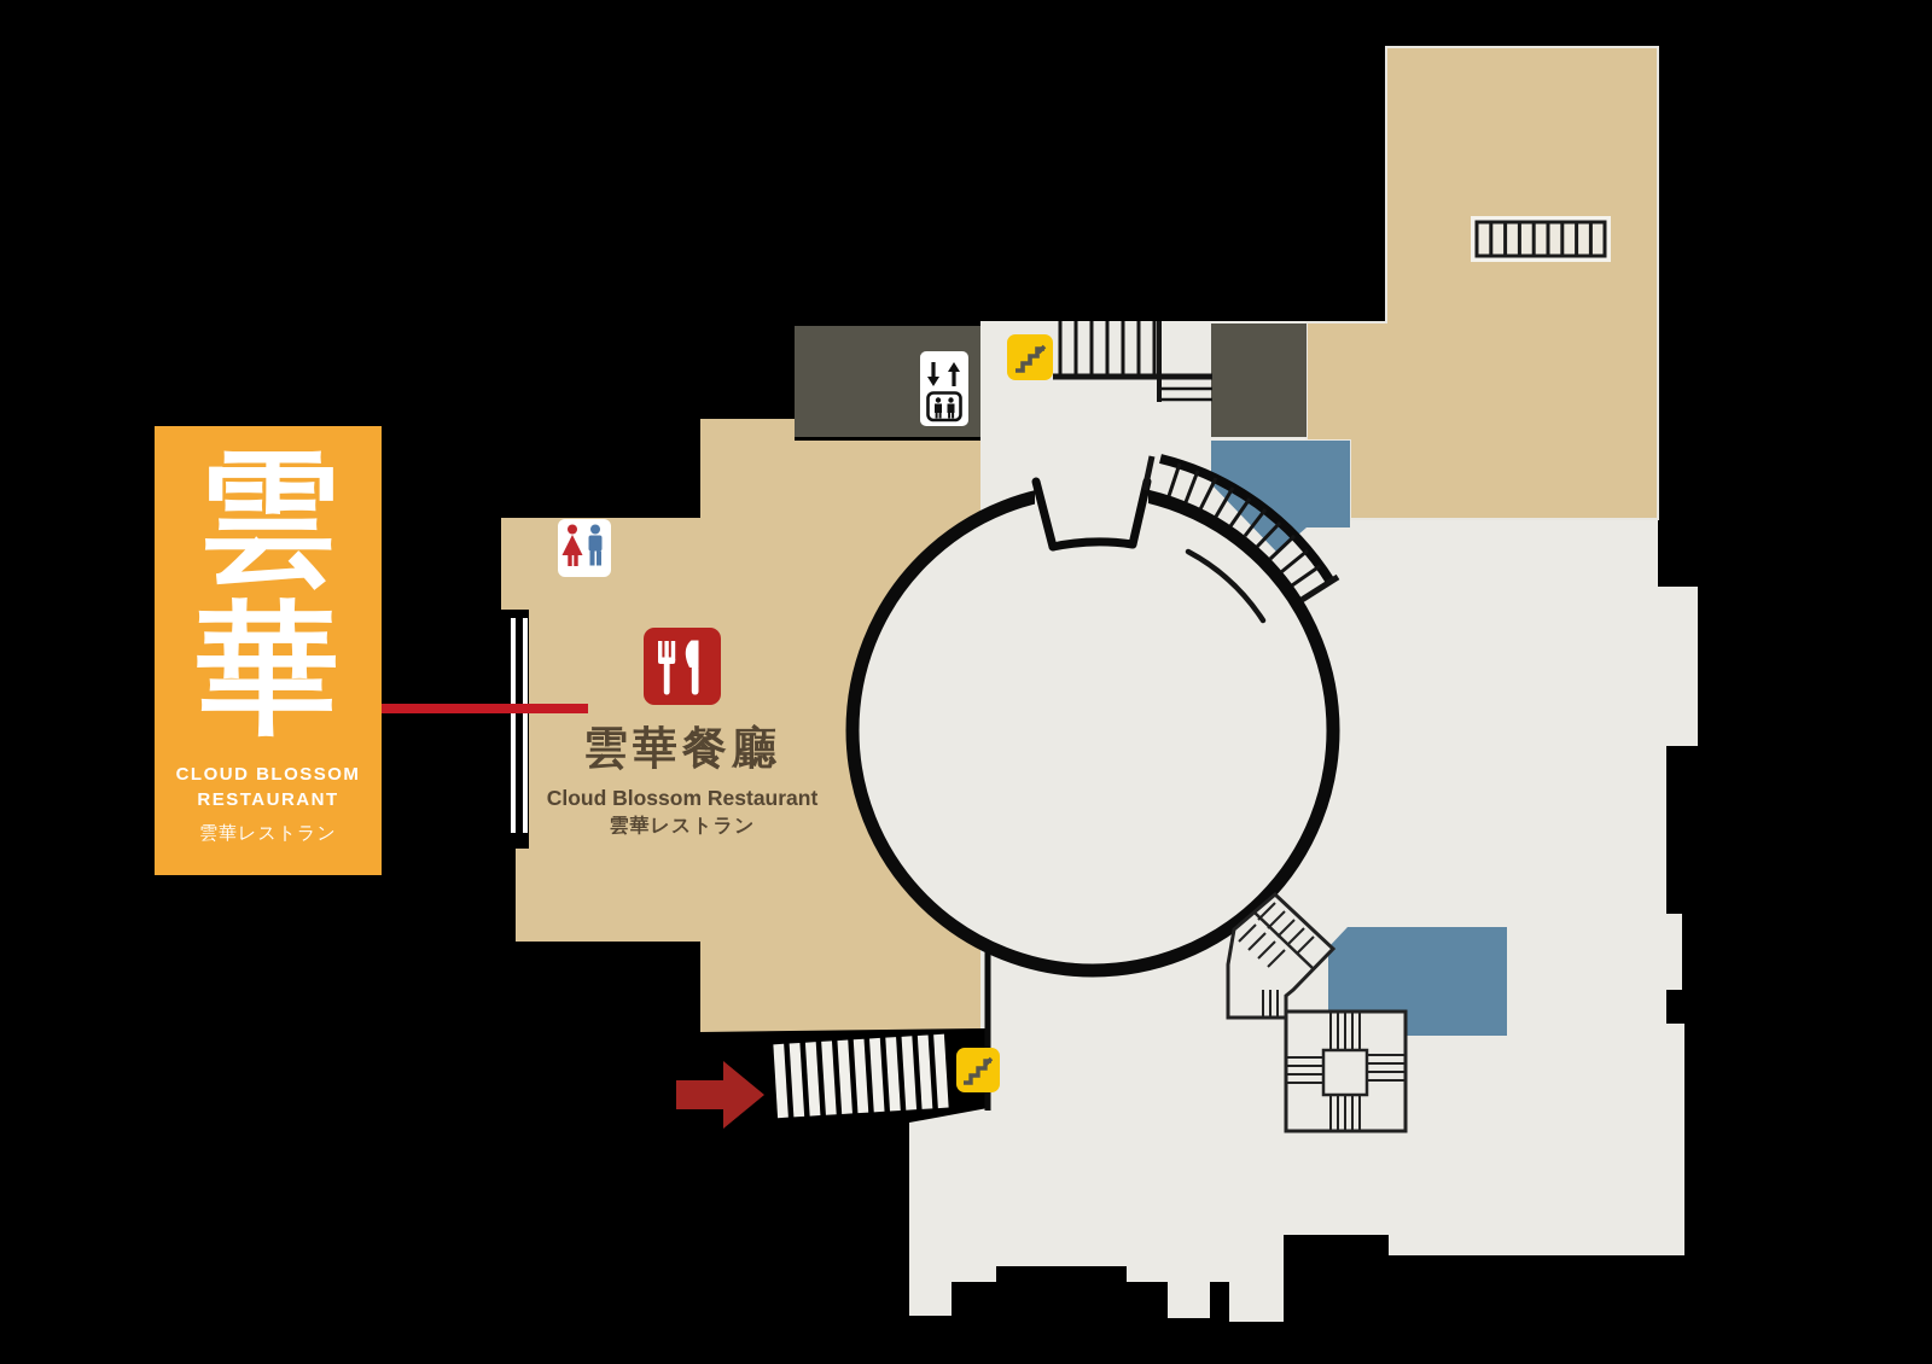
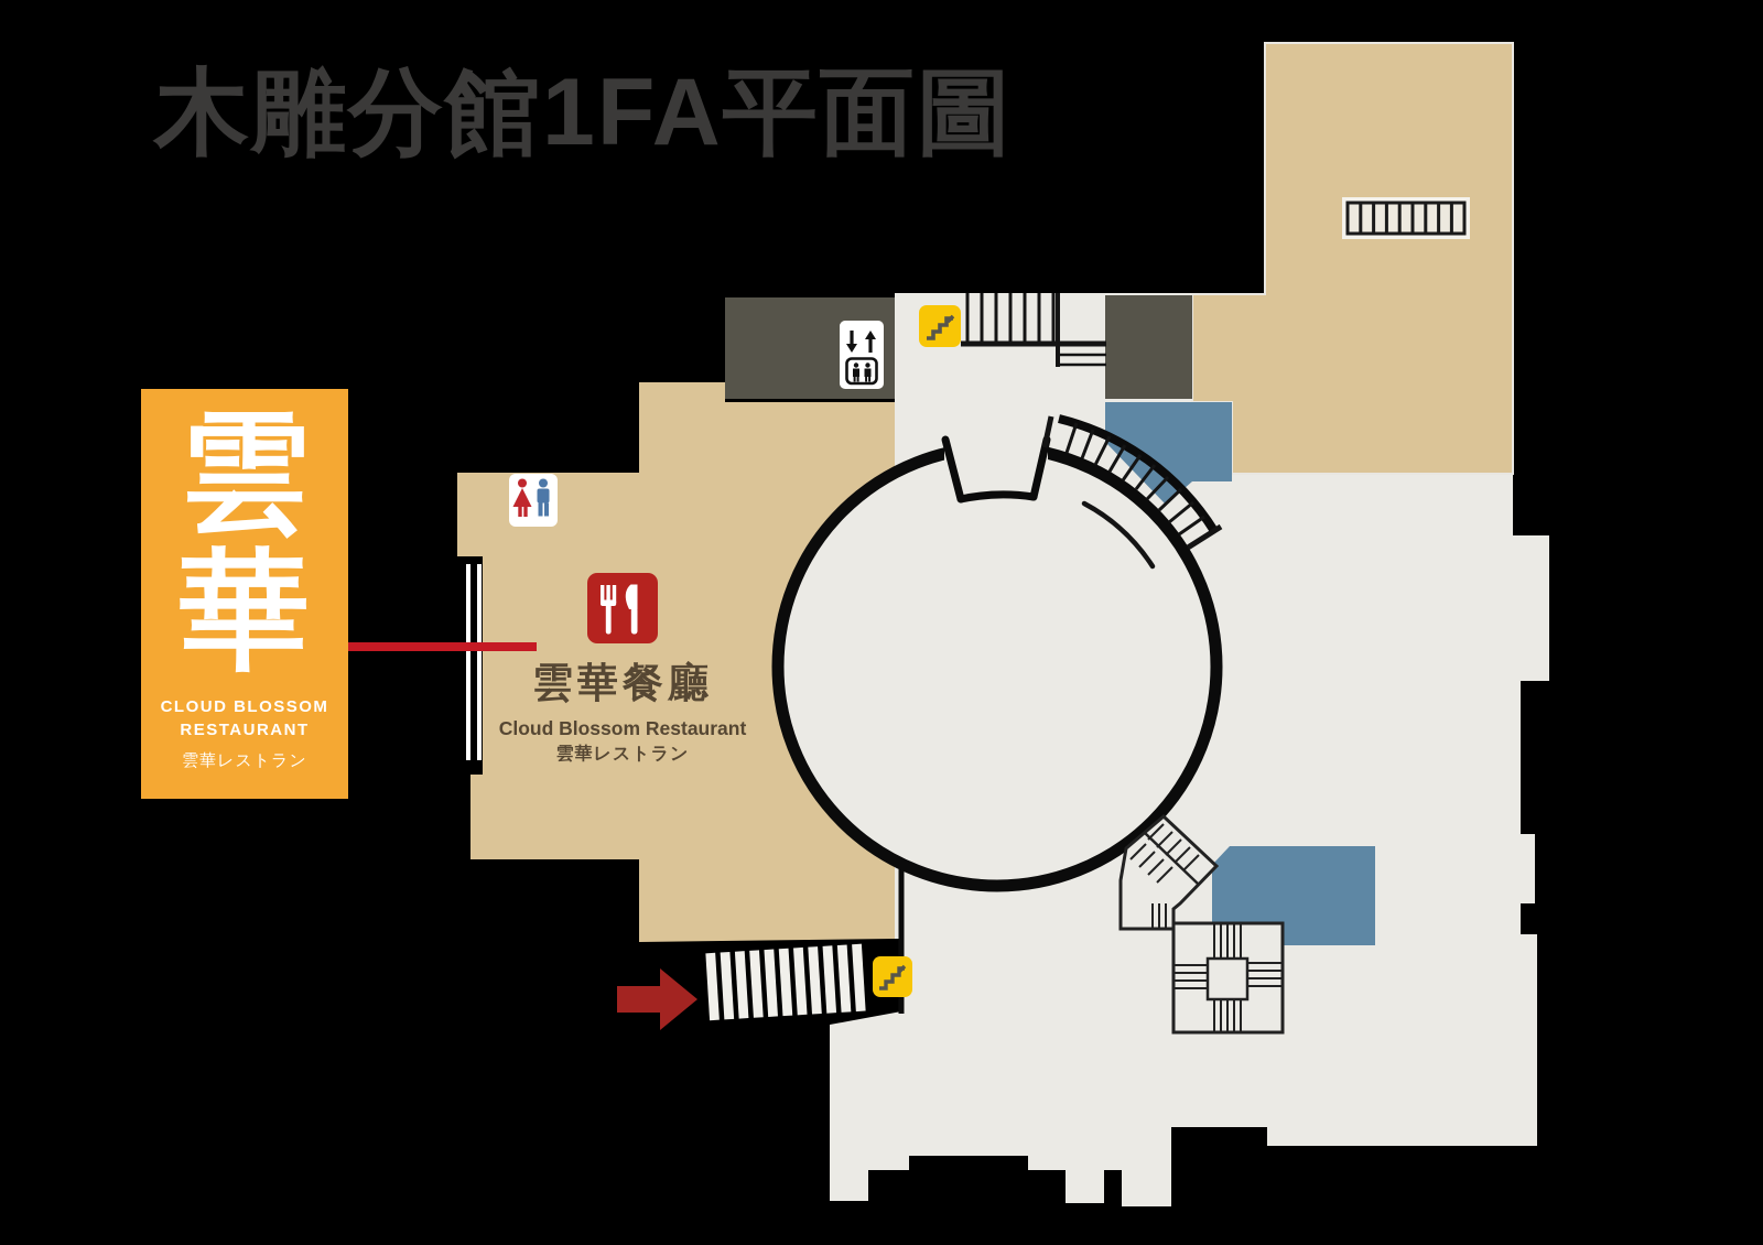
+ 木雕分館1FA平面圖
  雲
  華
  CLOUD BLOSSOM
  RESTAURANT
  雲華レストラン
  雲華餐廳
  Cloud Blossom Restaurant
  雲華レストラン
